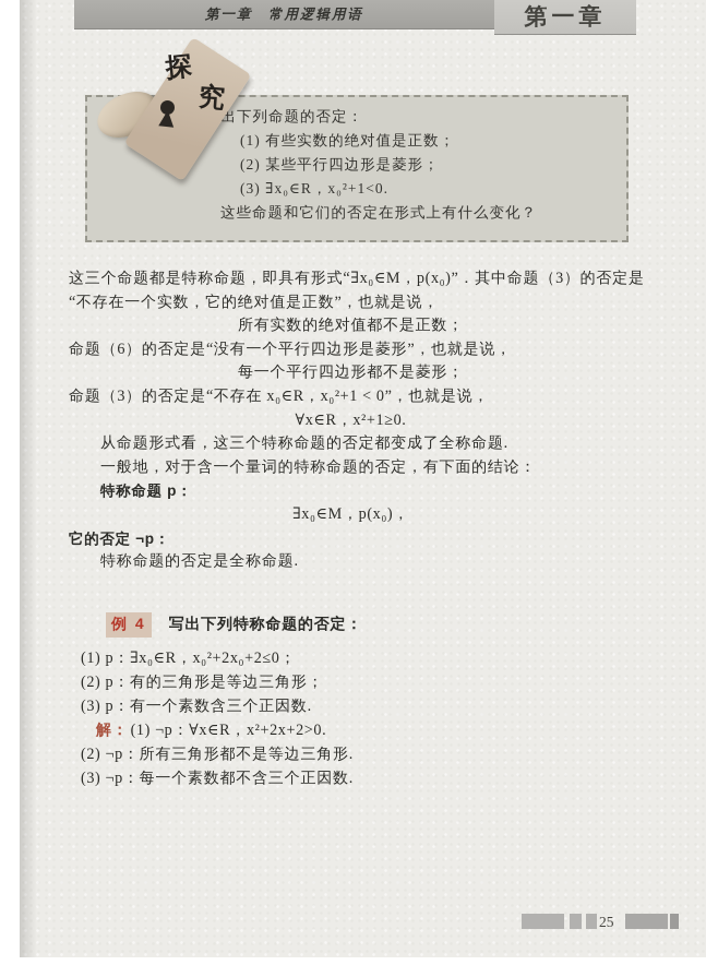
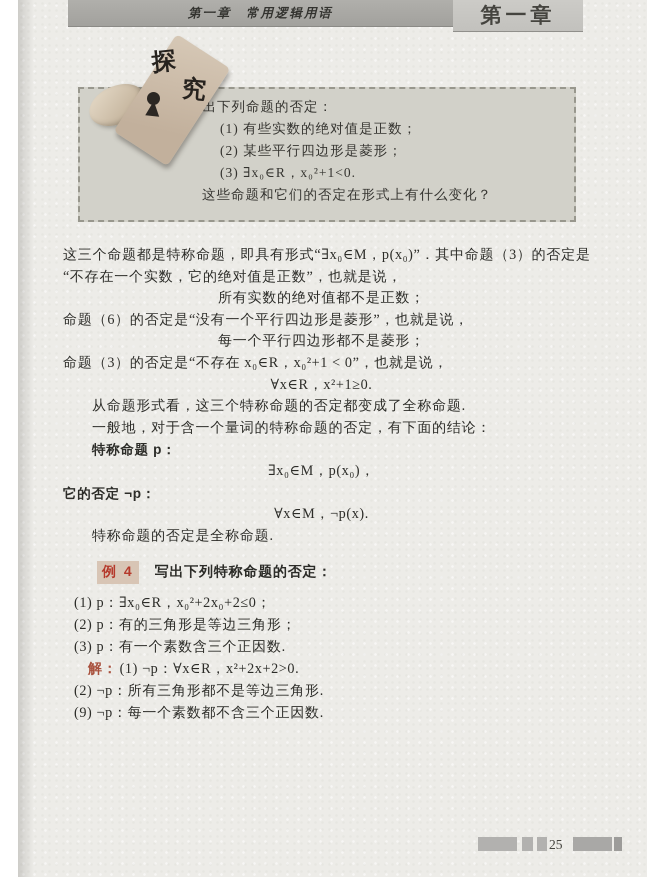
  第一章 常用逻辑用语
  第一章
  出下列命题的否定：
  (1) 有些实数的绝对值是正数；
  (2) 某些平行四边形是菱形；
  (3) ∃x₀∈R，x₀²+1<0.
  这些命题和它们的否定在形式上有什么变化？
  这三个命题都是特称命题，即具有形式“∃x₀∈M，p(x₀)”．其中命题（3）的否定是
  “不存在一个实数，它的绝对值是正数”，也就是说，
  所有实数的绝对值都不是正数；
  命题（6）的否定是“没有一个平行四边形是菱形”，也就是说，
  每一个平行四边形都不是菱形；
  命题（3）的否定是“不存在 x₀∈R，x₀²+1 < 0”，也就是说，
  ∀x∈R，x²+1≥0.
  从命题形式看，这三个特称命题的否定都变成了全称命题.
  一般地，对于含一个量词的特称命题的否定，有下面的结论：
  特称命题 p：
  ∃x₀∈M，p(x₀)，
  它的否定 ¬p：
+ ∀x∈M，¬p(x).
  特称命题的否定是全称命题.
  例 4
  写出下列特称命题的否定：
  (1) p：∃x₀∈R，x₀²+2x₀+2≤0；
  (2) p：有的三角形是等边三角形；
  (3) p：有一个素数含三个正因数.
  解： (1) ¬p：∀x∈R，x²+2x+2>0.
  (2) ¬p：所有三角形都不是等边三角形.
- (3) ¬p：每一个素数都不含三个正因数.
+ (9) ¬p：每一个素数都不含三个正因数.
  25
